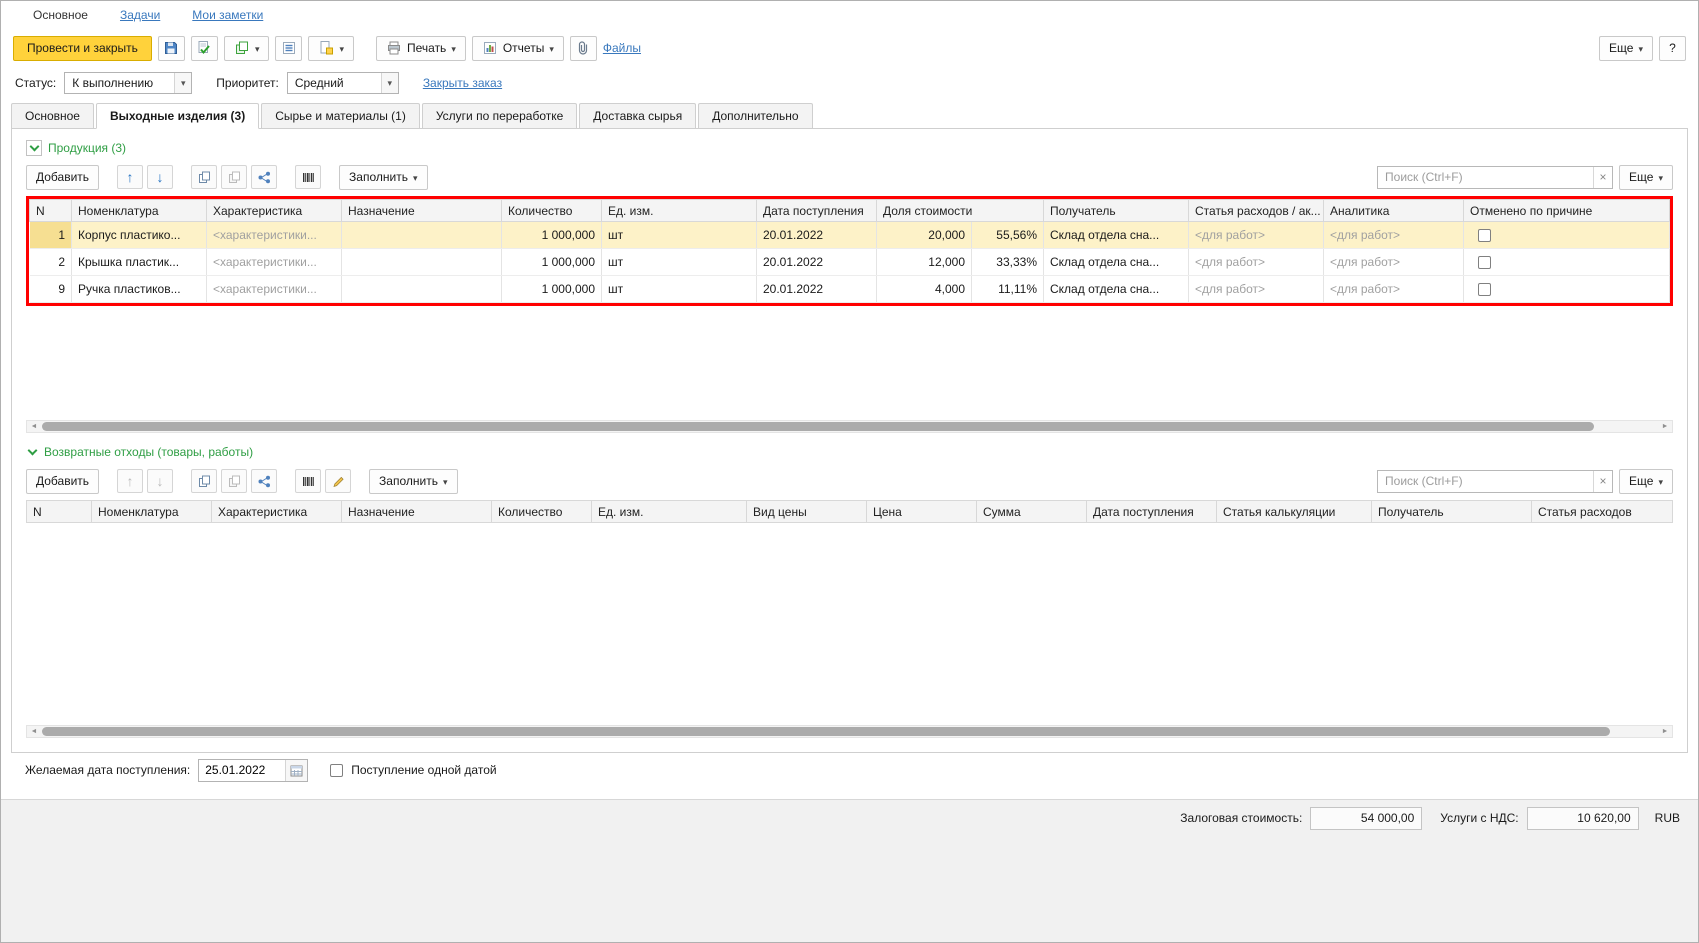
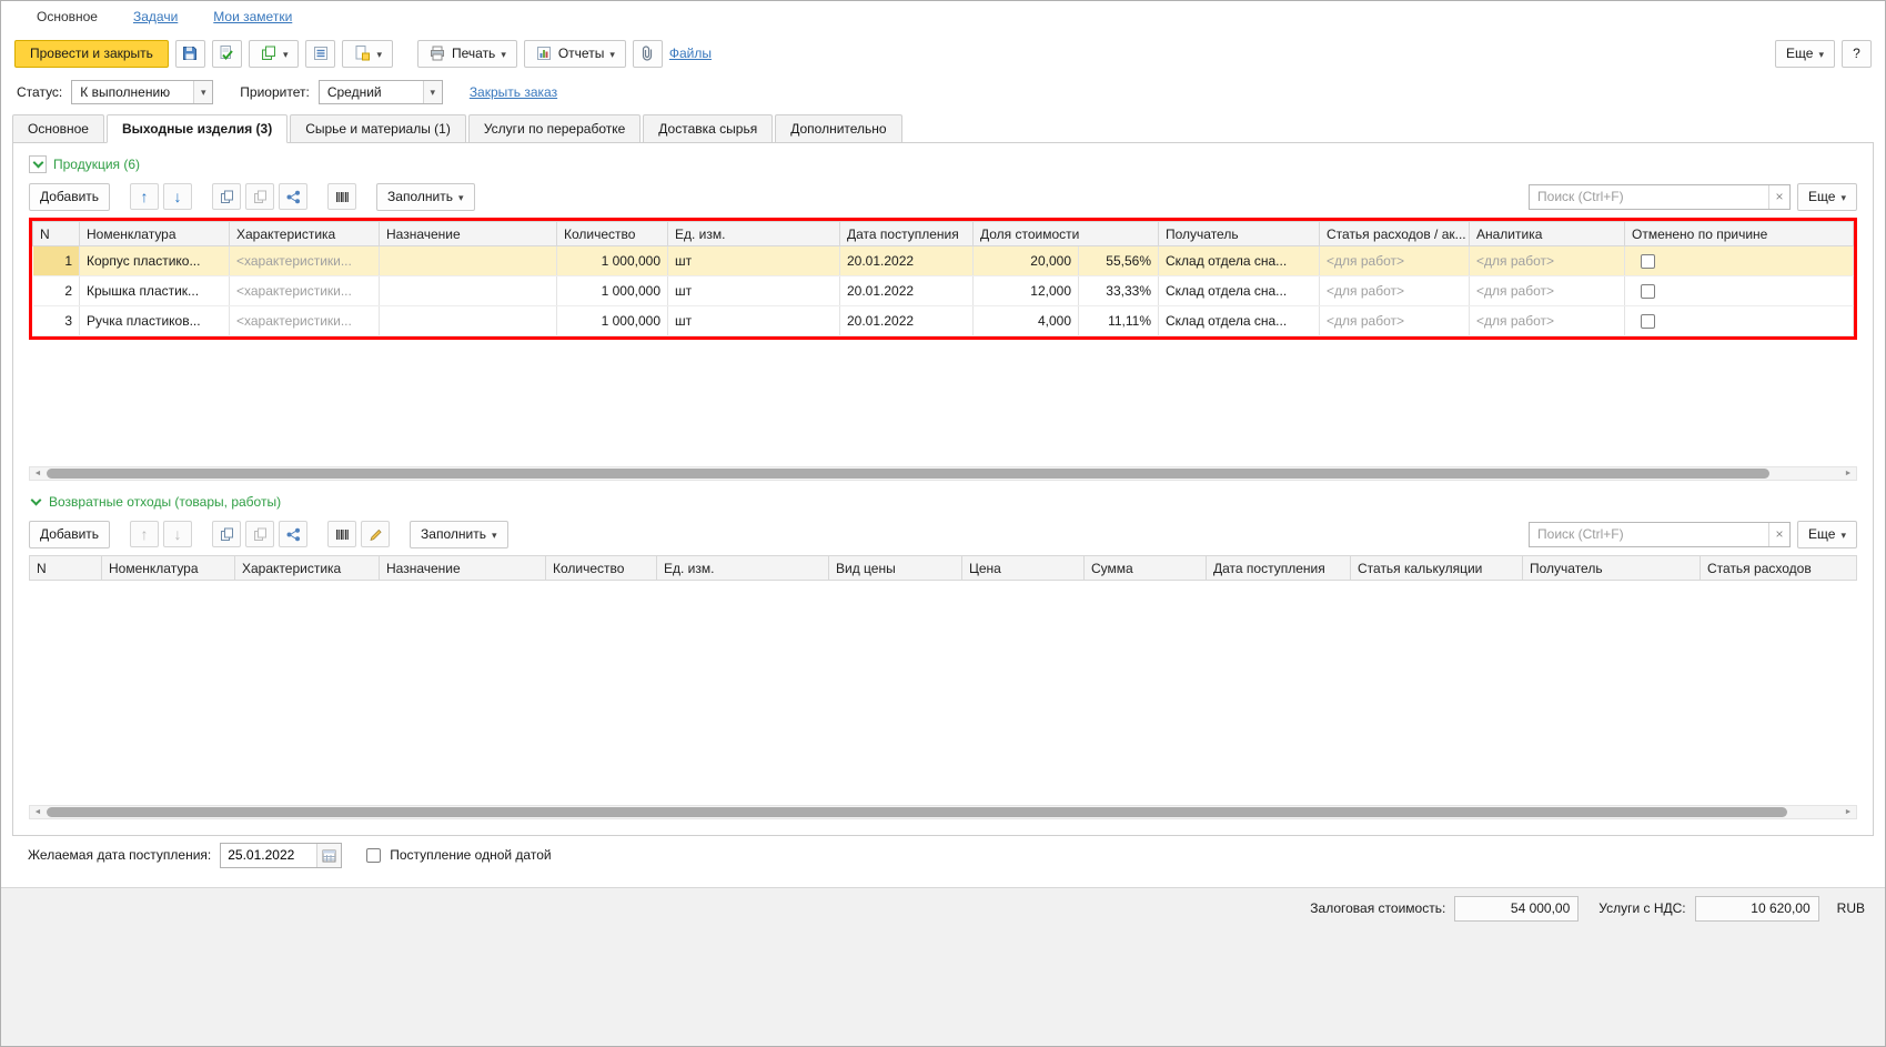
  Основное
  Задачи
  Мои заметки
  Провести и закрыть
  Печать
  Отчеты
  Файлы
  Еще
  ?
  Статус:
  К выполнению
  Приоритет:
  Средний
  Закрыть заказ
  Основное
  Выходные изделия (3)
  Сырье и материалы (1)
  Услуги по переработке
  Доставка сырья
  Дополнительно
- Продукция (3)
+ Продукция (6)
  Добавить
  Заполнить
  Поиск (Ctrl+F)
  Еще
  N	Номенклатура	Характеристика	Назначение	Количество	Ед. изм.	Дата поступления	Доля стоимости	Получатель	Статья расходов / ак...	Аналитика	Отменено по причине
  1	Корпус пластико...	<характеристики...		1 000,000	шт	20.01.2022	20,000	55,56%	Склад отдела сна...	<для работ>	<для работ>
  2	Крышка пластик...	<характеристики...		1 000,000	шт	20.01.2022	12,000	33,33%	Склад отдела сна...	<для работ>	<для работ>
- 9	Ручка пластиков...	<характеристики...		1 000,000	шт	20.01.2022	4,000	11,11%	Склад отдела сна...	<для работ>	<для работ>
+ 3	Ручка пластиков...	<характеристики...		1 000,000	шт	20.01.2022	4,000	11,11%	Склад отдела сна...	<для работ>	<для работ>
  Возвратные отходы (товары, работы)
  Добавить
  Заполнить
  Поиск (Ctrl+F)
  Еще
  N	Номенклатура	Характеристика	Назначение	Количество	Ед. изм.	Вид цены	Цена	Сумма	Дата поступления	Статья калькуляции	Получатель	Статья расходов
  Желаемая дата поступления:
  25.01.2022
  Поступление одной датой
  Залоговая стоимость:
  54 000,00
  Услуги с НДС:
  10 620,00
  RUB
